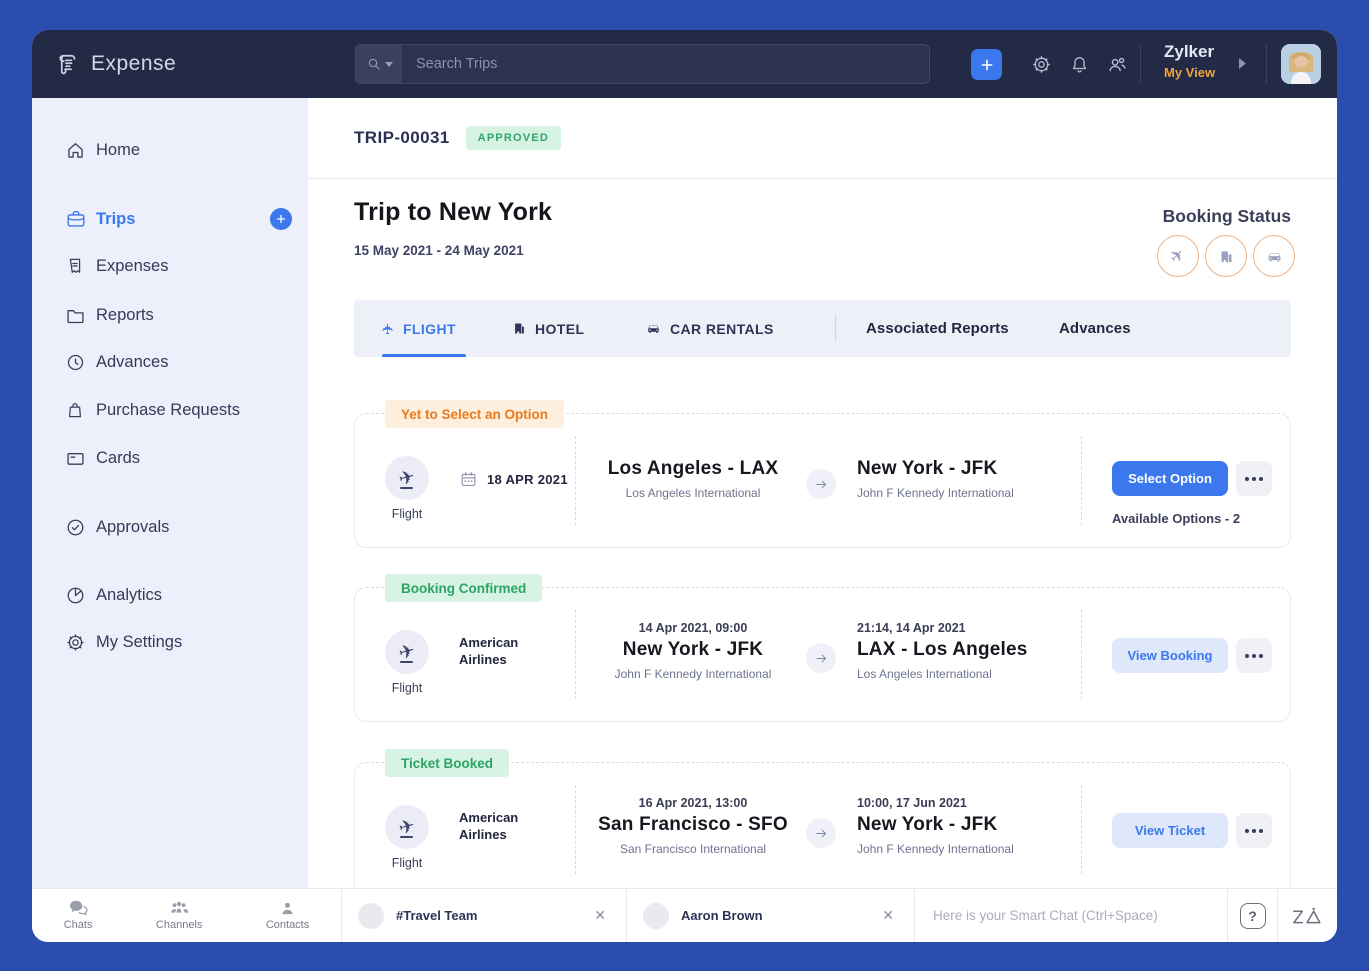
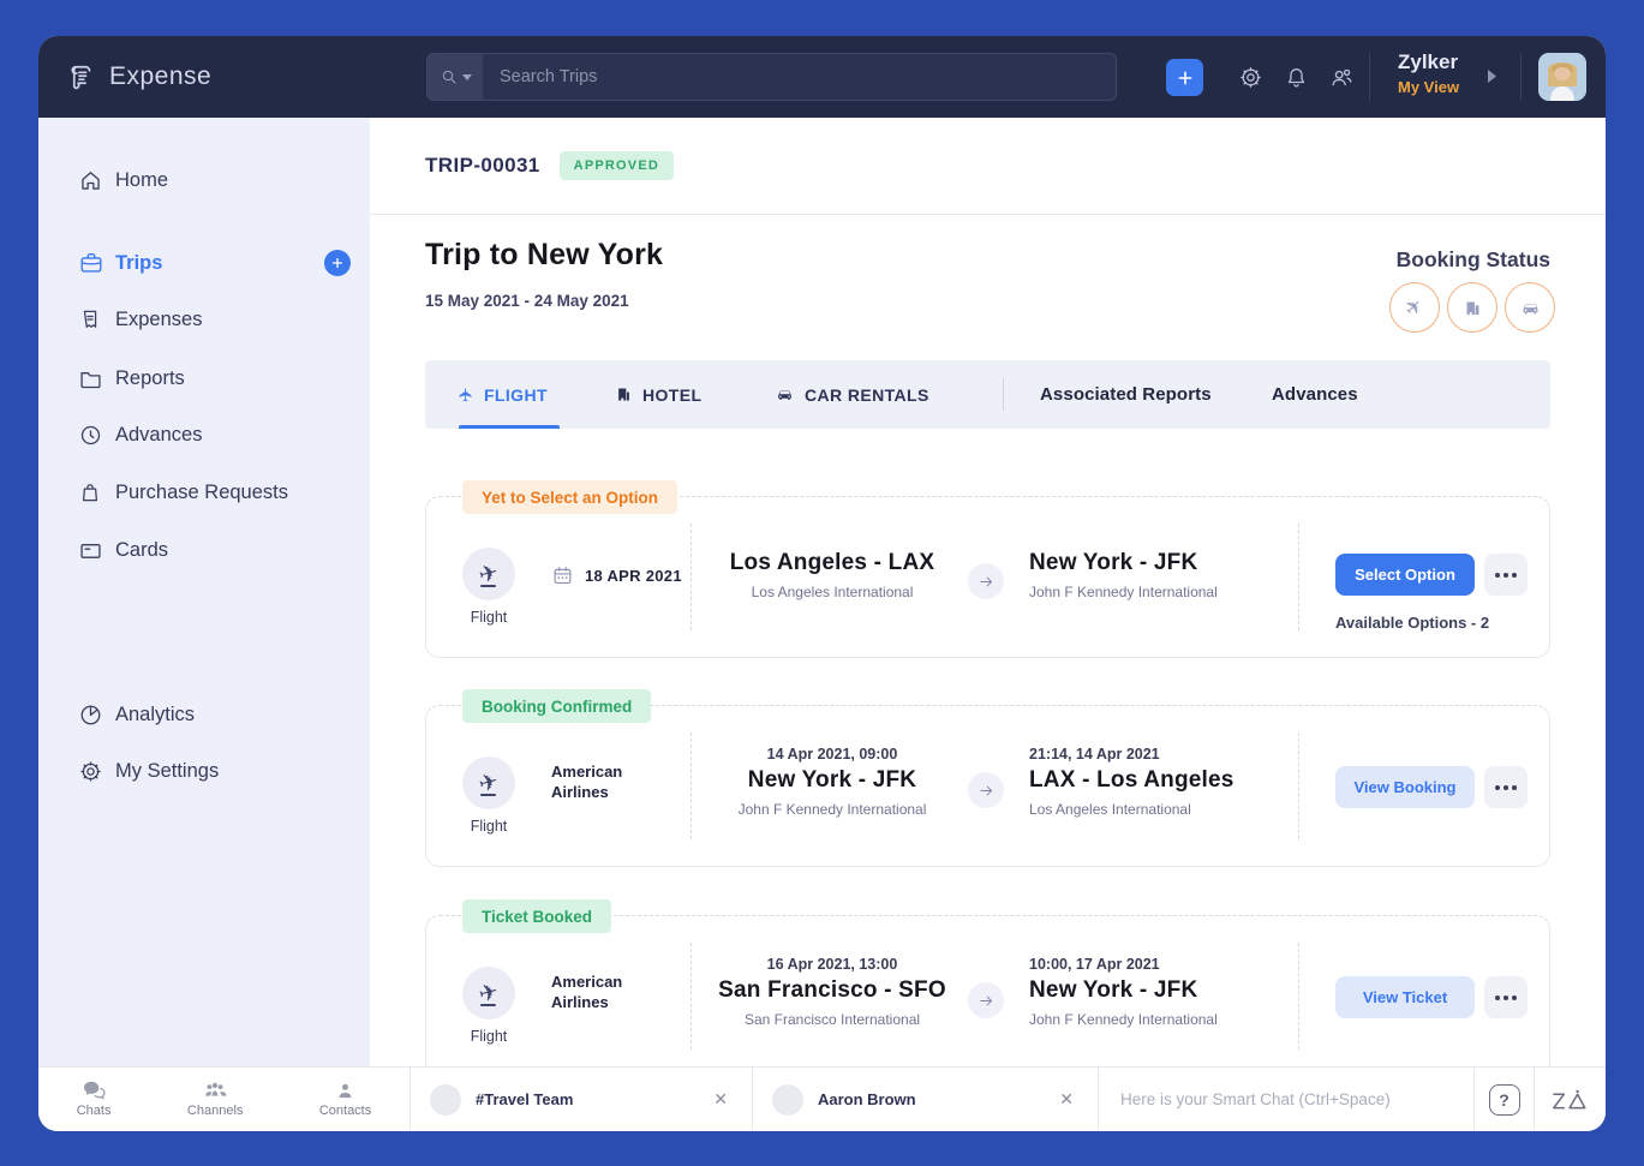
  Expense
  Search Trips
  Zylker
  My View
  Home
  Trips
  Expenses
  Reports
  Advances
  Purchase Requests
  Cards
- Approvals
  Analytics
  My Settings
  TRIP-00031
  APPROVED
  Trip to New York
  15 May 2021 - 24 May 2021
  Booking Status
  FLIGHT
  HOTEL
  CAR RENTALS
  Associated Reports
  Advances
  Yet to Select an Option
  Flight
  18 APR 2021
  Los Angeles - LAX
  Los Angeles International
  New York - JFK
  John F Kennedy International
  Select Option
  Available Options - 2
  Booking Confirmed
  Flight
  American Airlines
  14 Apr 2021, 09:00
  New York - JFK
  John F Kennedy International
  21:14, 14 Apr 2021
  LAX - Los Angeles
  Los Angeles International
  View Booking
  Ticket Booked
  Flight
  American Airlines
  16 Apr 2021, 13:00
  San Francisco - SFO
  San Francisco International
- 10:00, 17 Jun 2021
+ 10:00, 17 Apr 2021
  New York - JFK
  John F Kennedy International
  View Ticket
  Chats
  Channels
  Contacts
  #Travel Team
  ✕
  Aaron Brown
  ✕
  Here is your Smart Chat (Ctrl+Space)
  ?
